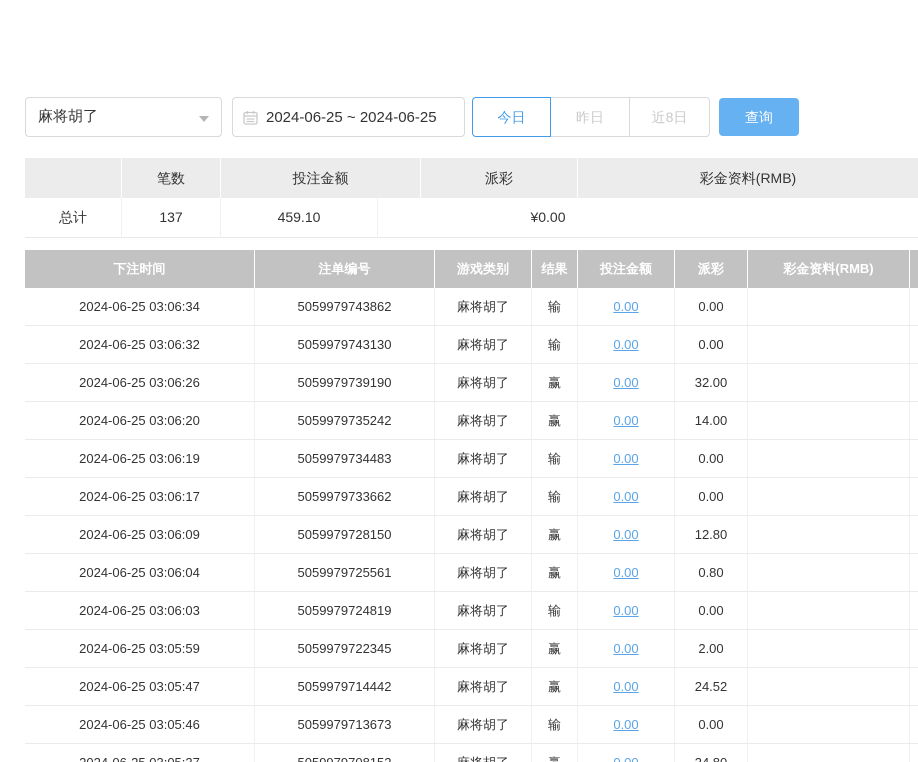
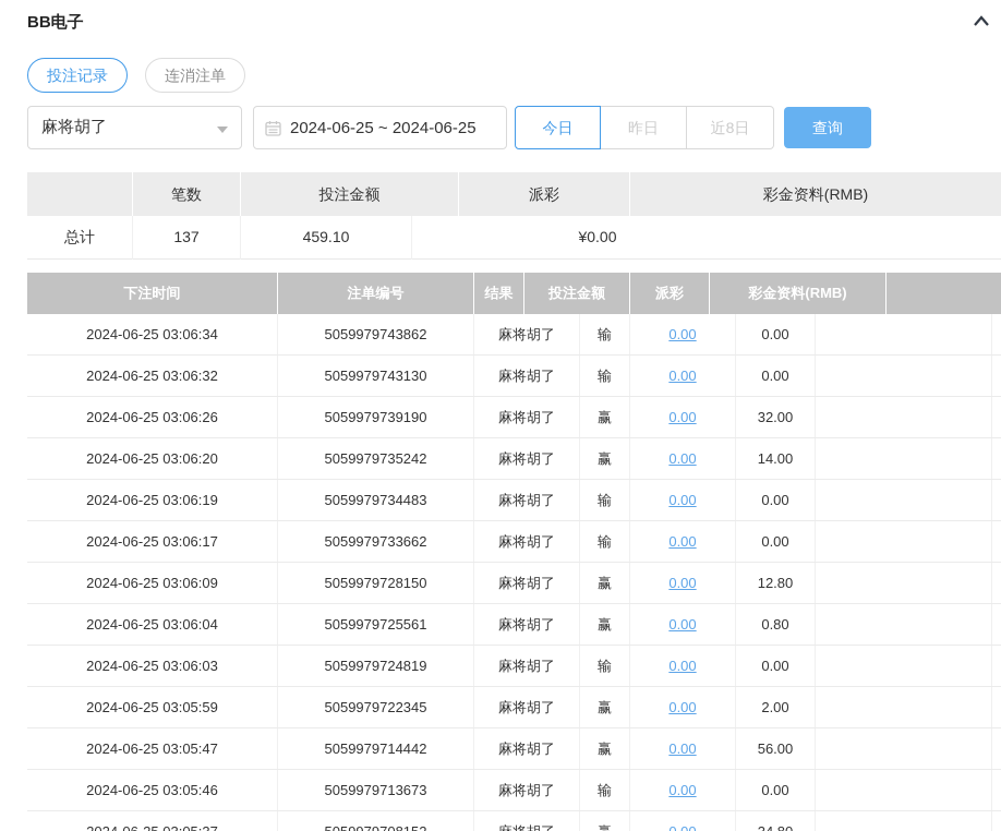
+ BB电子
+ 投注记录
+ 连消注单
  麻将胡了
  2024-06-25 ~ 2024-06-25
  今日
  昨日
  近8日
  查询
  笔数
  投注金额
  派彩
  彩金资料(RMB)
  总计
  137
  459.10
  ¥0.00
  下注时间
  注单编号
- 游戏类别
  结果
  投注金额
  派彩
  彩金资料(RMB)
  2024-06-25 03:06:34
  5059979743862
  麻将胡了
  输
  0.00
  0.00
  2024-06-25 03:06:32
  5059979743130
  麻将胡了
  输
  0.00
  0.00
  2024-06-25 03:06:26
  5059979739190
  麻将胡了
  赢
  0.00
  32.00
  2024-06-25 03:06:20
  5059979735242
  麻将胡了
  赢
  0.00
  14.00
  2024-06-25 03:06:19
  5059979734483
  麻将胡了
  输
  0.00
  0.00
  2024-06-25 03:06:17
  5059979733662
  麻将胡了
  输
  0.00
  0.00
  2024-06-25 03:06:09
  5059979728150
  麻将胡了
  赢
  0.00
  12.80
  2024-06-25 03:06:04
  5059979725561
  麻将胡了
  赢
  0.00
  0.80
  2024-06-25 03:06:03
  5059979724819
  麻将胡了
  输
  0.00
  0.00
  2024-06-25 03:05:59
  5059979722345
  麻将胡了
  赢
  0.00
  2.00
  2024-06-25 03:05:47
  5059979714442
  麻将胡了
  赢
  0.00
- 24.52
+ 56.00
  2024-06-25 03:05:46
  5059979713673
  麻将胡了
  输
  0.00
  0.00
